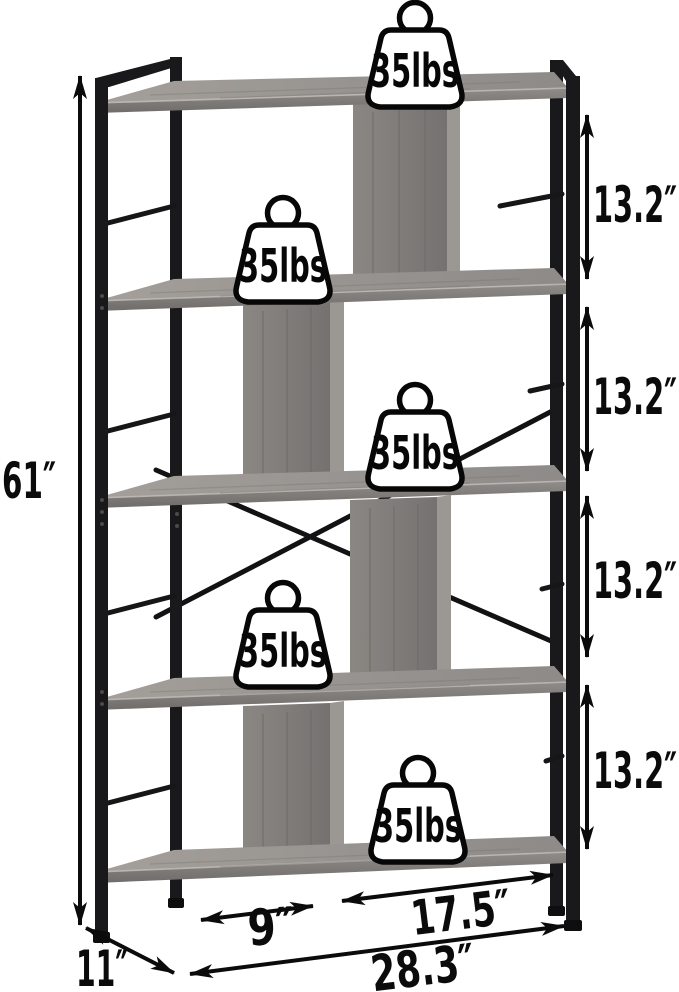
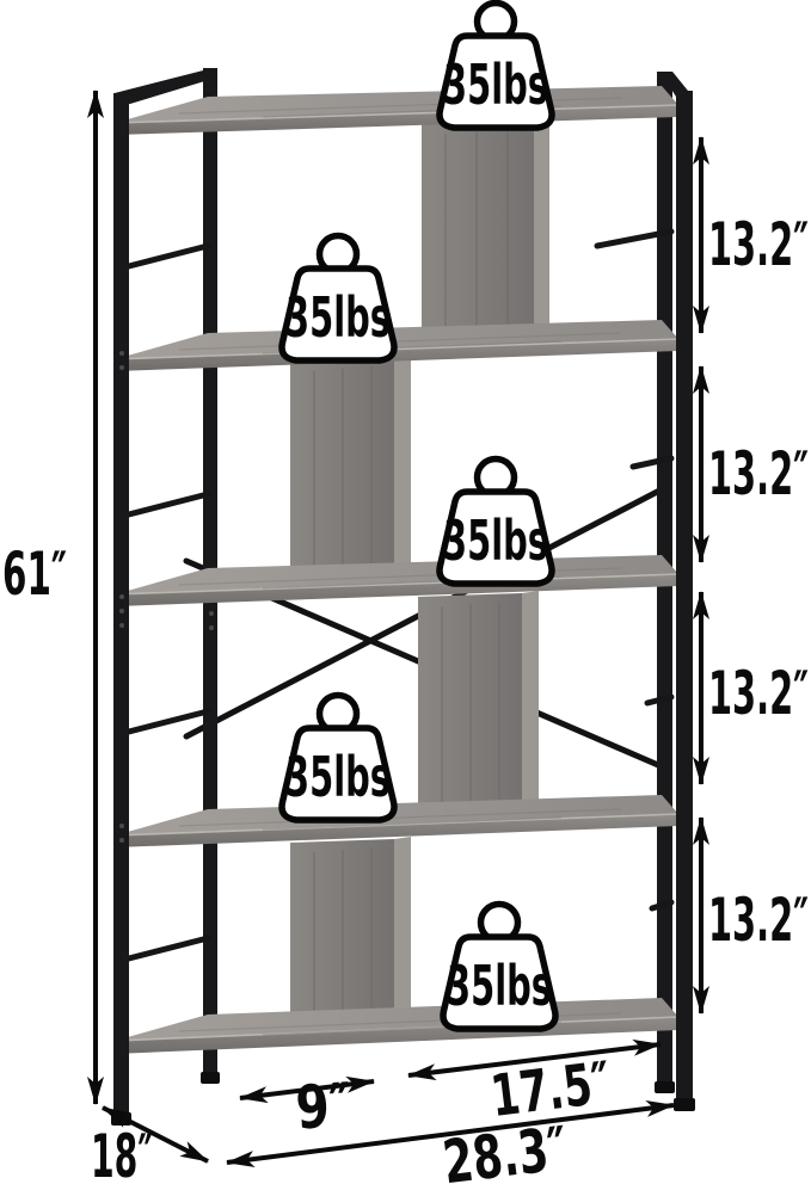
  35lbs
  35lbs
  35lbs
  35lbs
  35lbs
  61″
  13.2″
  13.2″
  13.2″
  13.2″
- 11″
+ 18″
